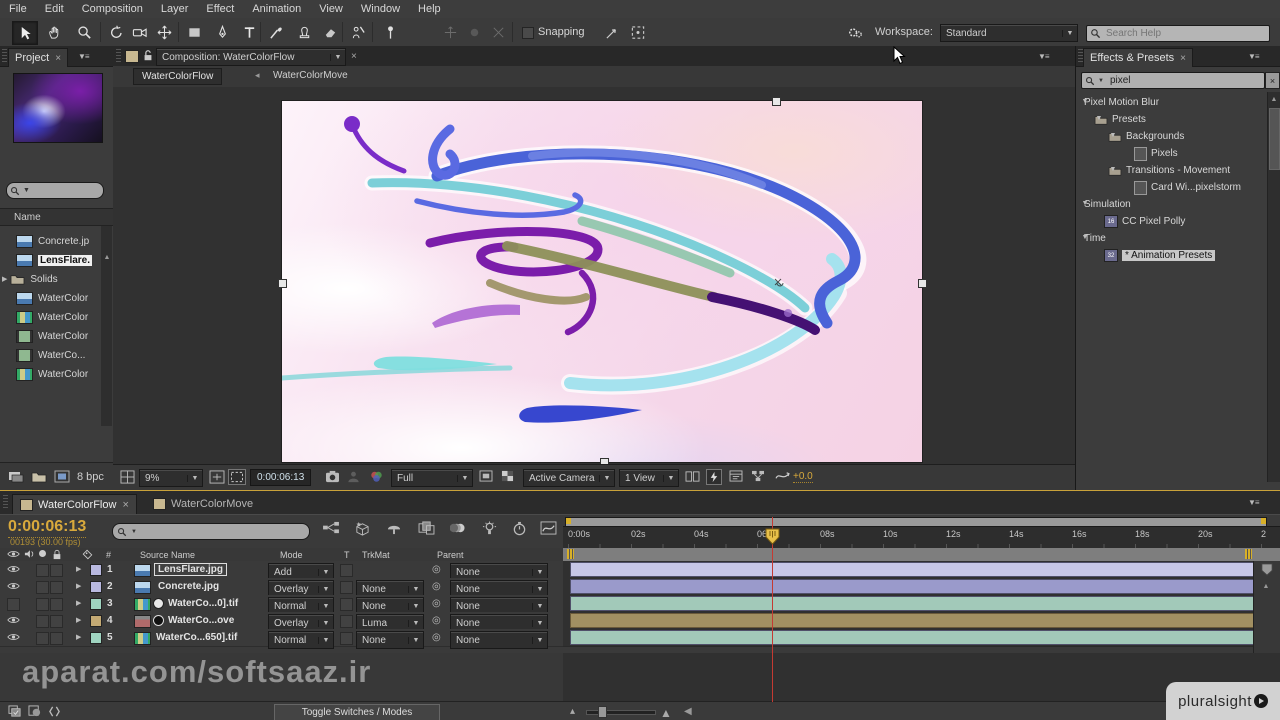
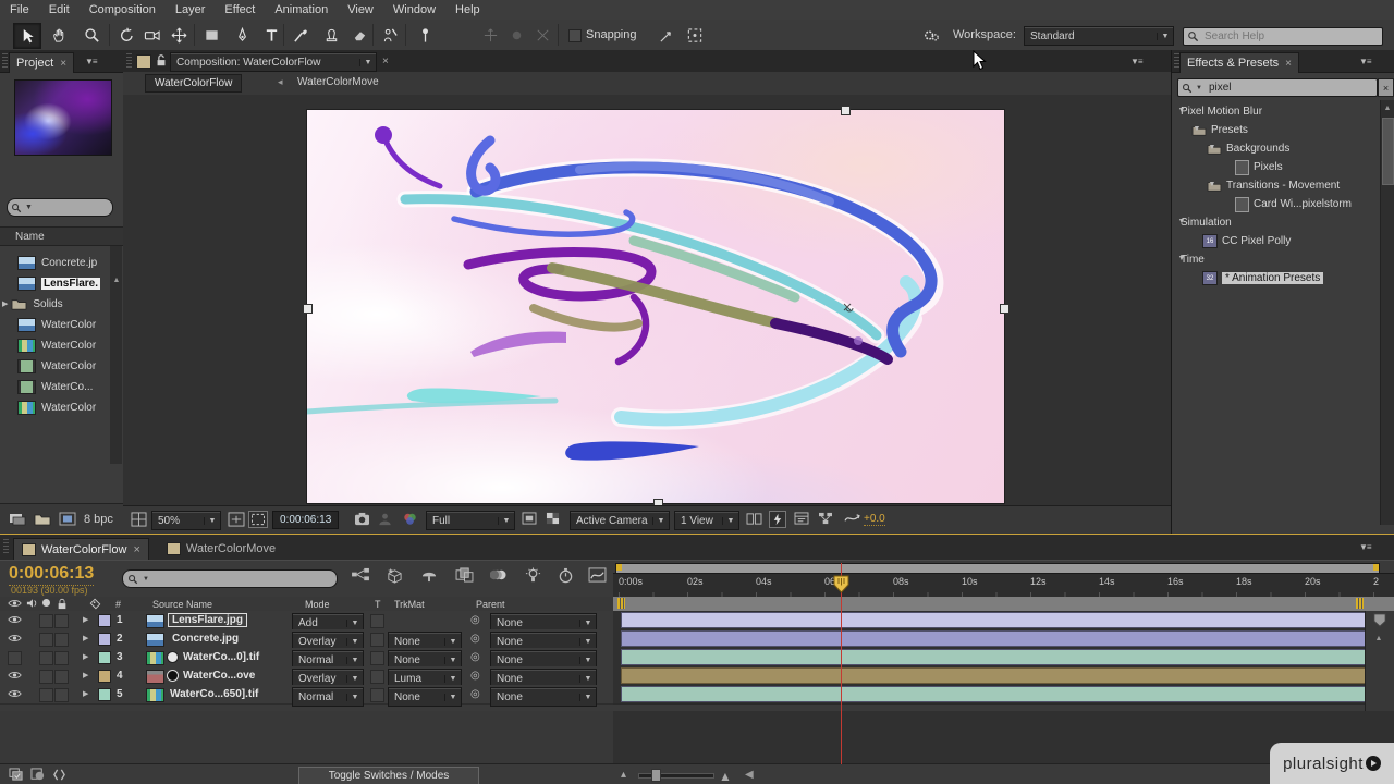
  File
  Edit
  Composition
  Layer
  Effect
  Animation
  View
  Window
  Help
  Snapping
  Workspace:
  Standard
  Search Help
  Project
  ×
  ▼≡
  Name
  Concrete.jp
  LensFlare.
  Solids
  WaterColor
  WaterColor
  WaterColor
  WaterCo...
  WaterColor
  8 bpc
  Composition: WaterColorFlow
  ×
  ▼≡
  WaterColorFlow
  ◂
  WaterColorMove
- 9%
+ 50%
  0:00:06:13
  Full
  Active Camera
  1 View
  +0.0
  Effects & Presets
  ×
  ▼≡
  pixel
  ×
  Pixel Motion Blur
  Presets
  Backgrounds
  Pixels
  Transitions - Movement
  Card Wi...pixelstorm
  Simulation
  CC Pixel Polly
  Time
  * Animation Presets
  WaterColorFlow
  ×
  WaterColorMove
  ▼≡
  0:00:06:13
  00193 (30.00 fps)
  0:00s
  02s
  04s
  08s
  10s
  12s
  14s
  16s
  18s
  20s
  2
  #
  Source Name
  Mode
  T
  TrkMat
  Parent
  1
  LensFlare.jpg
  Add
  ◎
  None
  2
  Concrete.jpg
  Overlay
  None
  ◎
  None
  3
  WaterCo...0].tif
  Normal
  None
  ◎
  None
  4
  WaterCo...ove
  Overlay
  Luma
  ◎
  None
  5
  WaterCo...650].tif
  Normal
  None
  ◎
  None
- aparat.com/softsaaz.ir
  Toggle Switches / Modes
  ▴
  ▲
  ◀
  pluralsight
